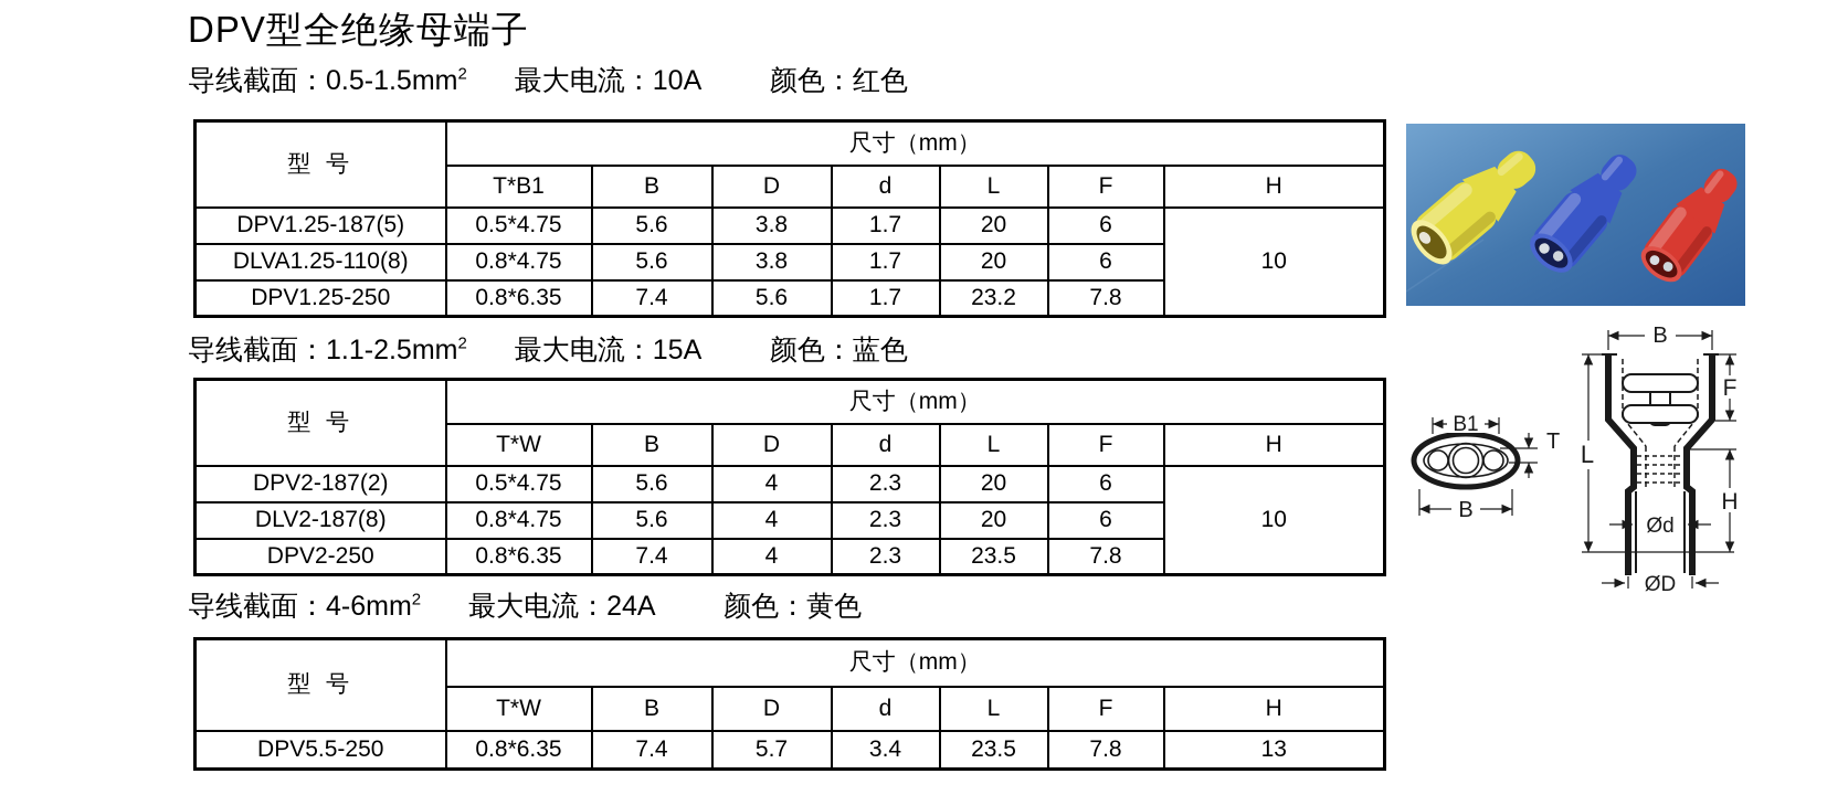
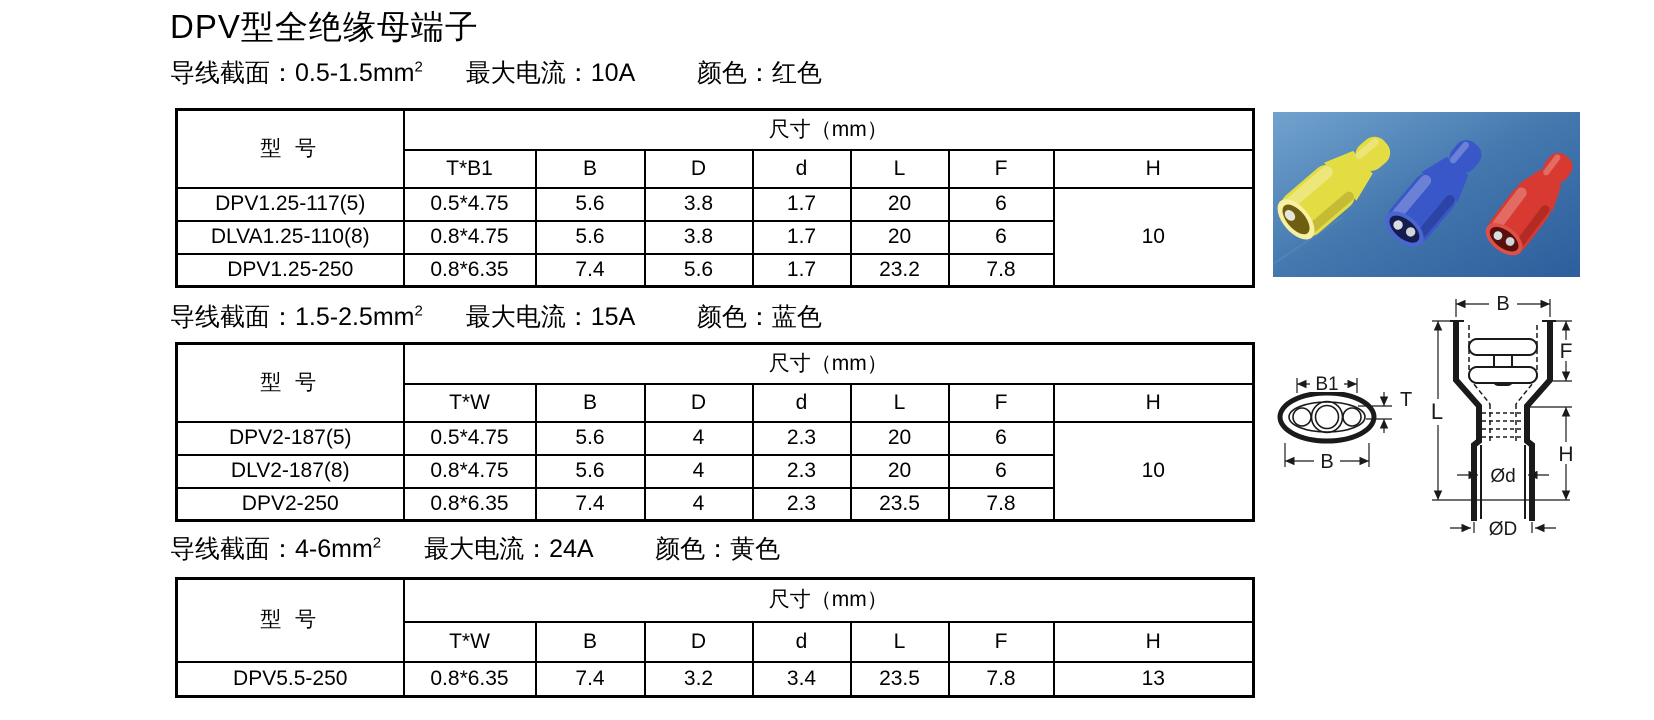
  DPV型全绝缘母端子
  导线截面：0.5-1.5mm2 最大电流：10A 颜色：红色
  型 号	尺寸（mm）
  T*B1	B	D	d	L	F	H
- DPV1.25-187(5)	0.5*4.75	5.6	3.8	1.7	20	6	10
+ DPV1.25-117(5)	0.5*4.75	5.6	3.8	1.7	20	6	10
  DLVA1.25-110(8)	0.8*4.75	5.6	3.8	1.7	20	6
  DPV1.25-250	0.8*6.35	7.4	5.6	1.7	23.2	7.8
- 导线截面：1.1-2.5mm2 最大电流：15A 颜色：蓝色
+ 导线截面：1.5-2.5mm2 最大电流：15A 颜色：蓝色
  型 号	尺寸（mm）
  T*W	B	D	d	L	F	H
- DPV2-187(2)	0.5*4.75	5.6	4	2.3	20	6	10
+ DPV2-187(5)	0.5*4.75	5.6	4	2.3	20	6	10
  DLV2-187(8)	0.8*4.75	5.6	4	2.3	20	6
  DPV2-250	0.8*6.35	7.4	4	2.3	23.5	7.8
  导线截面：4-6mm2 最大电流：24A 颜色：黄色
  型 号	尺寸（mm）
  T*W	B	D	d	L	F	H
- DPV5.5-250	0.8*6.35	7.4	5.7	3.4	23.5	7.8	13
+ DPV5.5-250	0.8*6.35	7.4	3.2	3.4	23.5	7.8	13
  B1
  B
  T
  B
  L
  F
  H
  Ød
  ØD
